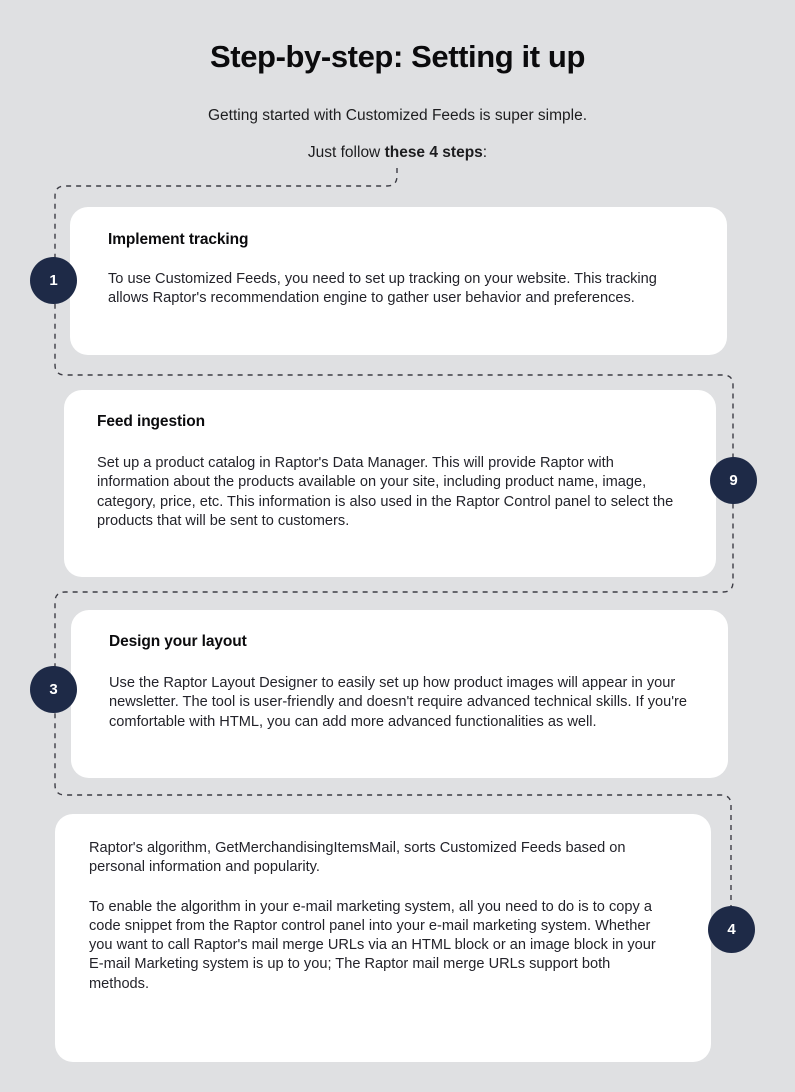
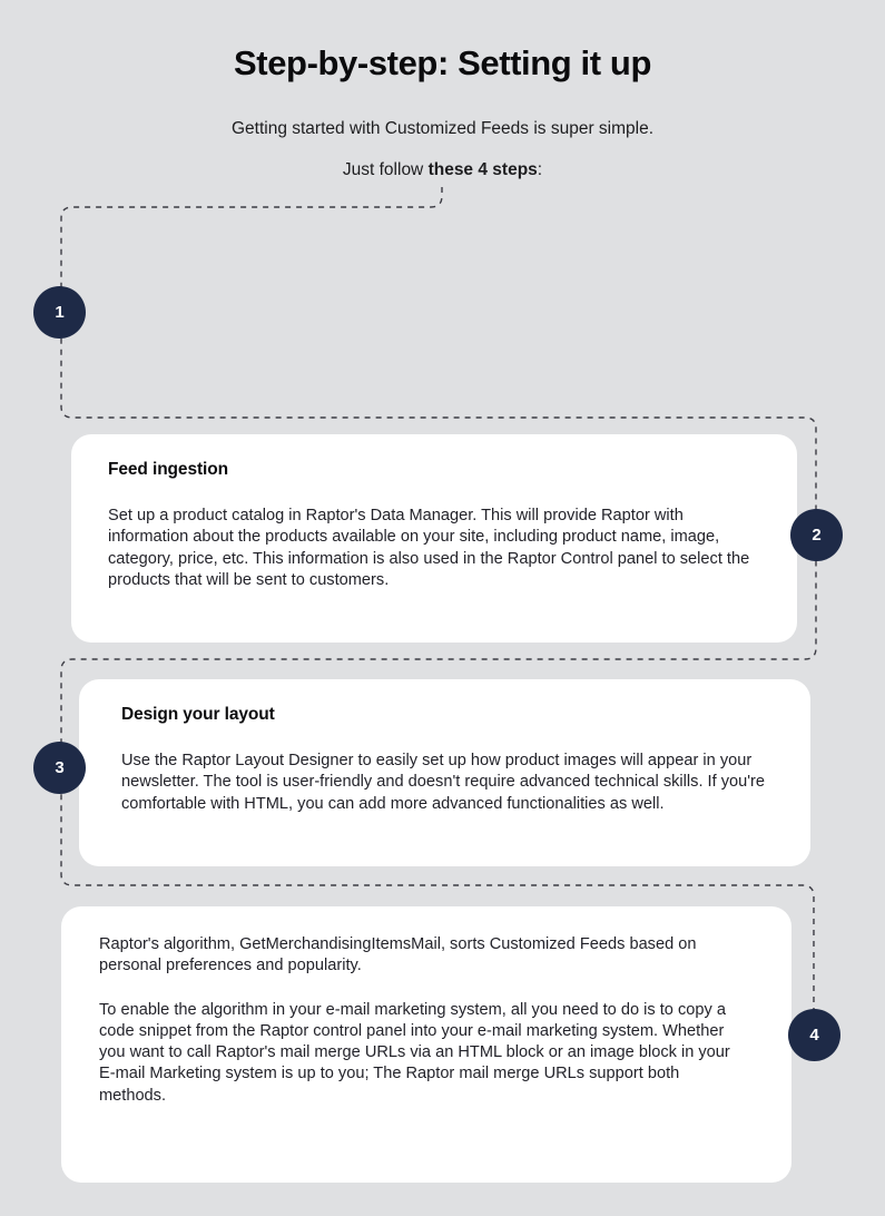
  Step-by-step: Setting it up
  Getting started with Customized Feeds is super simple.
  Just follow these 4 steps:
- Implement tracking
- To use Customized Feeds, you need to set up tracking on your website. This tracking allows Raptor's recommendation engine to gather user behavior and preferences.
  Feed ingestion
  Set up a product catalog in Raptor's Data Manager. This will provide Raptor with information about the products available on your site, including product name, image, category, price, etc. This information is also used in the Raptor Control panel to select the products that will be sent to customers.
  Design your layout
  Use the Raptor Layout Designer to easily set up how product images will appear in your newsletter. The tool is user-friendly and doesn't require advanced technical skills. If you're comfortable with HTML, you can add more advanced functionalities as well.
- Raptor's algorithm, GetMerchandisingItemsMail, sorts Customized Feeds based on personal information and popularity.
+ Raptor's algorithm, GetMerchandisingItemsMail, sorts Customized Feeds based on personal preferences and popularity.
  To enable the algorithm in your e-mail marketing system, all you need to do is to copy a code snippet from the Raptor control panel into your e-mail marketing system. Whether you want to call Raptor's mail merge URLs via an HTML block or an image block in your E-mail Marketing system is up to you; The Raptor mail merge URLs support both methods.
  1
- 9
+ 2
  3
  4
